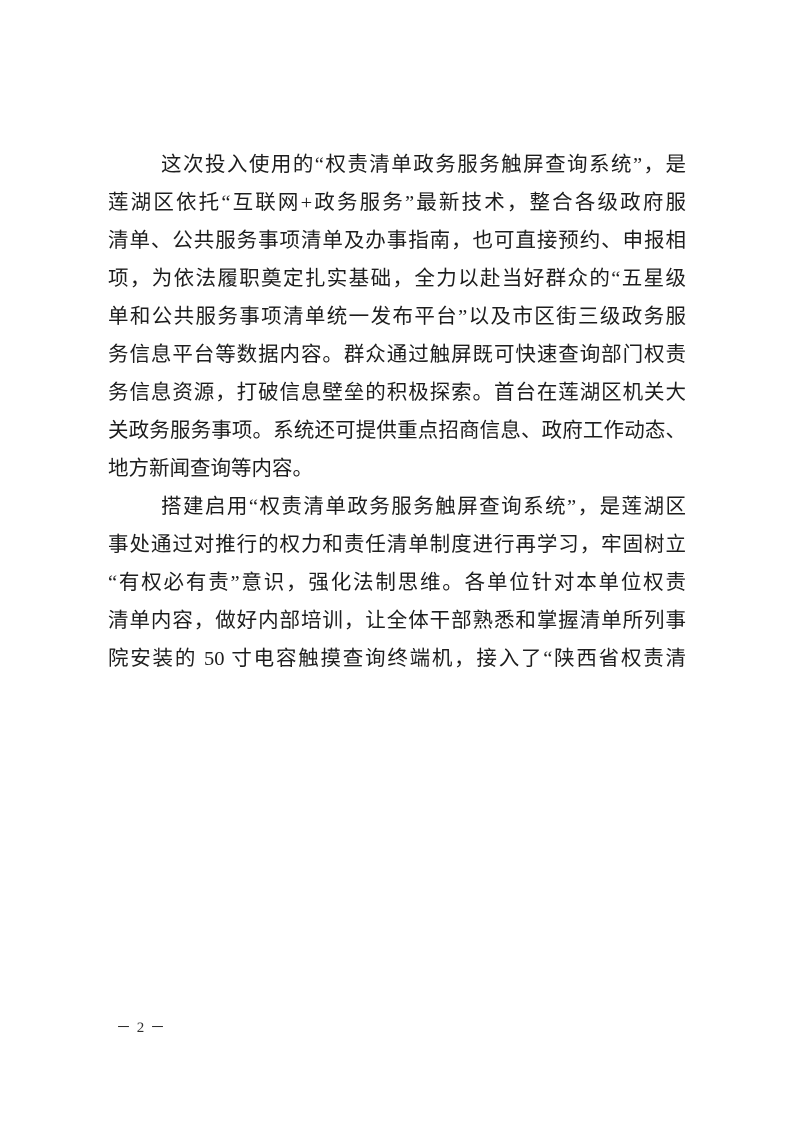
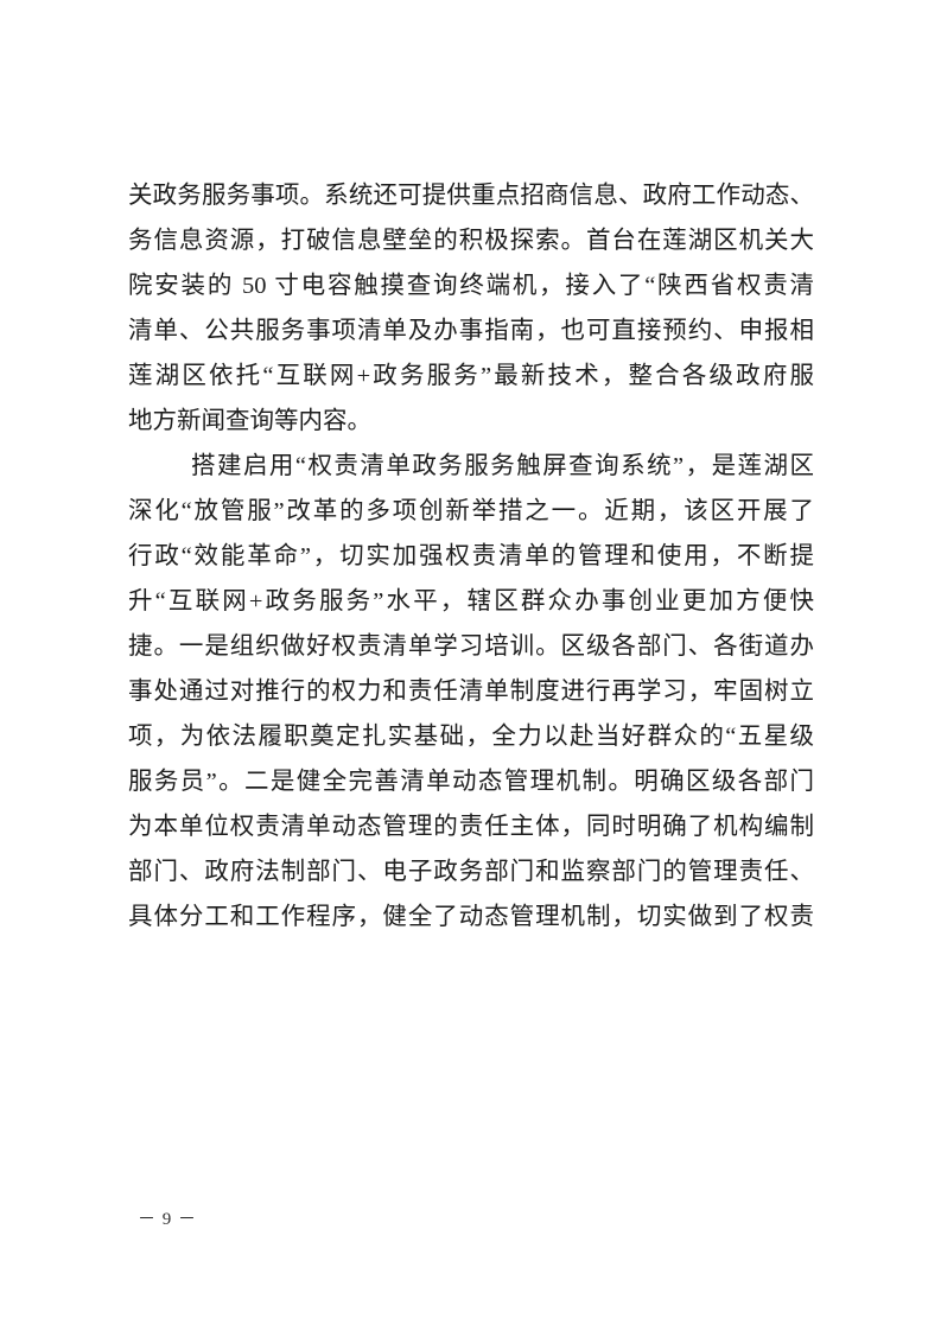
- 这次投入使用的“权责清单政务服务触屏查询系统”，是
- 莲湖区依托“互联网+政务服务”最新技术，整合各级政府服
+ 关政务服务事项。系统还可提供重点招商信息、政府工作动态、
- 清单、公共服务事项清单及办事指南，也可直接预约、申报相
+ 务信息资源，打破信息壁垒的积极探索。首台在莲湖区机关大
- 项，为依法履职奠定扎实基础，全力以赴当好群众的“五星级
+ 院安装的 50 寸电容触摸查询终端机，接入了“陕西省权责清
- 单和公共服务事项清单统一发布平台”以及市区街三级政务服
- 务信息平台等数据内容。群众通过触屏既可快速查询部门权责
- 务信息资源，打破信息壁垒的积极探索。首台在莲湖区机关大
+ 清单、公共服务事项清单及办事指南，也可直接预约、申报相
- 关政务服务事项。系统还可提供重点招商信息、政府工作动态、
+ 莲湖区依托“互联网+政务服务”最新技术，整合各级政府服
  地方新闻查询等内容。
  搭建启用“权责清单政务服务触屏查询系统”，是莲湖区
+ 深化“放管服”改革的多项创新举措之一。近期，该区开展了
+ 行政“效能革命”，切实加强权责清单的管理和使用，不断提
+ 升“互联网+政务服务”水平，辖区群众办事创业更加方便快
+ 捷。一是组织做好权责清单学习培训。区级各部门、各街道办
  事处通过对推行的权力和责任清单制度进行再学习，牢固树立
- “有权必有责”意识，强化法制思维。各单位针对本单位权责
- 清单内容，做好内部培训，让全体干部熟悉和掌握清单所列事
- 院安装的 50 寸电容触摸查询终端机，接入了“陕西省权责清
+ 项，为依法履职奠定扎实基础，全力以赴当好群众的“五星级
+ 服务员”。二是健全完善清单动态管理机制。明确区级各部门
+ 为本单位权责清单动态管理的责任主体，同时明确了机构编制
+ 部门、政府法制部门、电子政务部门和监察部门的管理责任、
+ 具体分工和工作程序，健全了动态管理机制，切实做到了权责
- － 2 －
+ － 9 －
